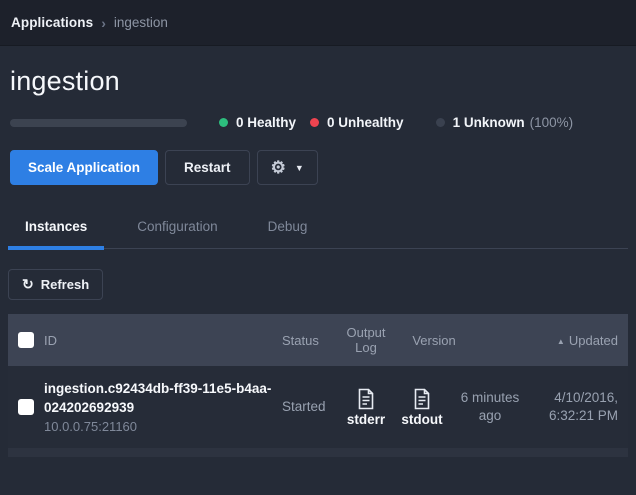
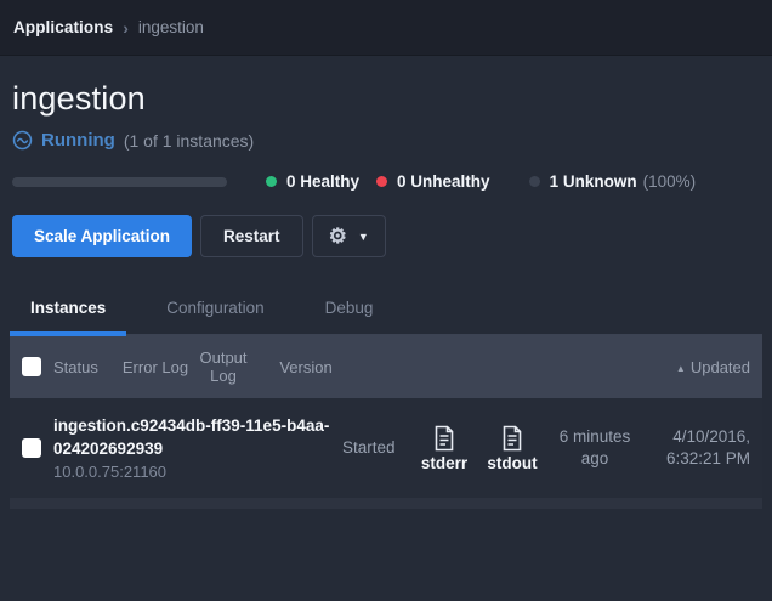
  Applications
  ›
  ingestion
  ingestion
+ Running
+ (1 of 1 instances)
  0 Healthy
  0 Unhealthy
  1 Unknown
  (100%)
  Scale Application
  Restart
  ⚙
  ▼
  Instances
  Configuration
  Debug
- ↻
- Refresh
- ID
  Status
+ Error Log
  Output Log
  Version
  ▲ Updated
  ingestion.c92434db-ff39-11e5-b4aa-024202692939
  10.0.0.75:21160
  Started
  stderr
  stdout
  6 minutes ago
  4/10/2016, 6:32:21 PM
